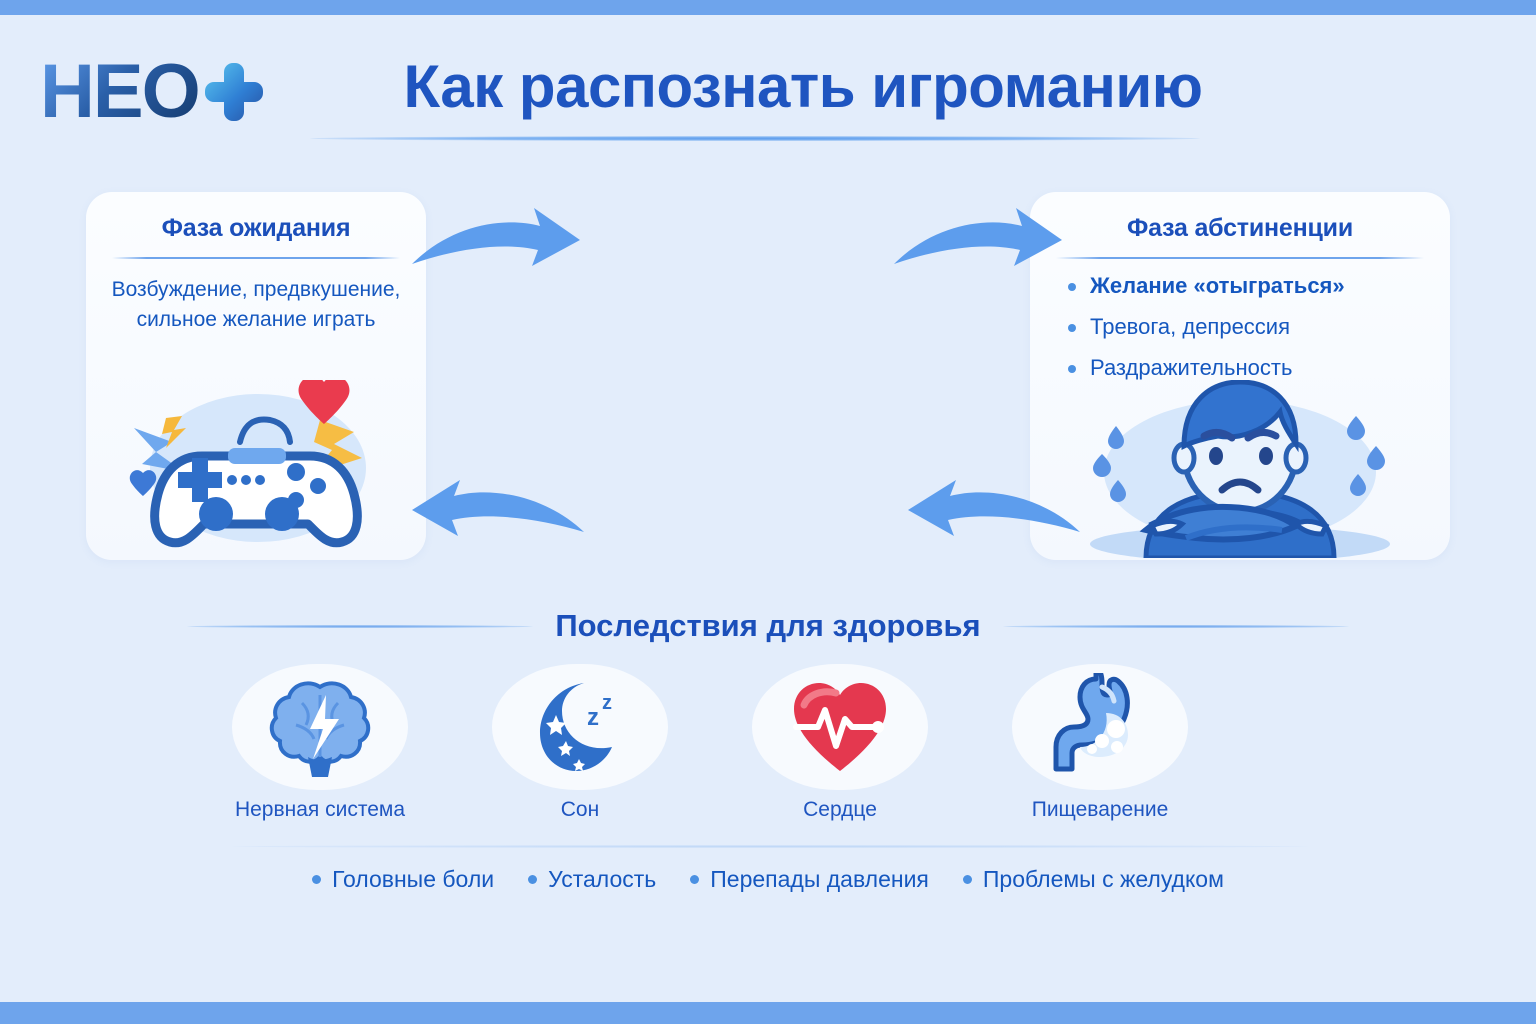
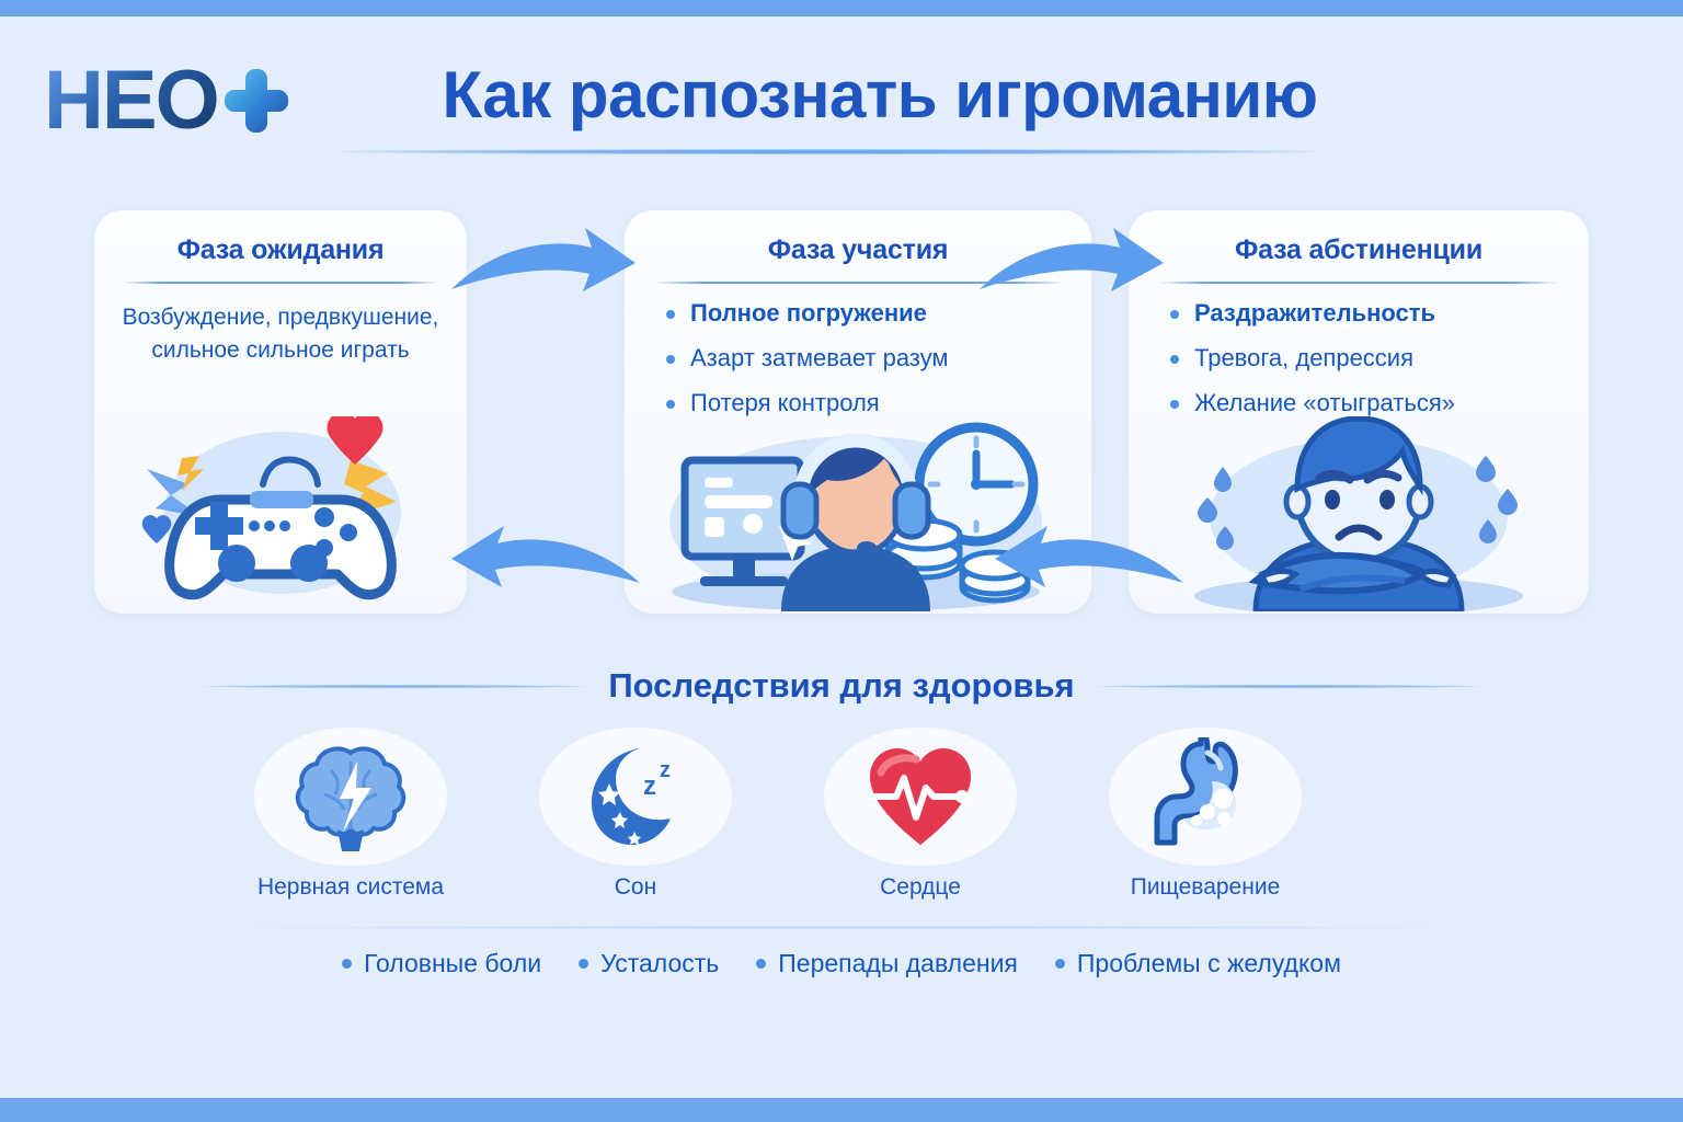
  НЕО
  Как распознать игроманию
  Фаза ожидания
- Возбуждение, предвкушение, сильное желание играть
+ Возбуждение, предвкушение, сильное сильное играть
+ Фаза участия
+ Полное погружение
+ Азарт затмевает разум
+ Потеря контроля
  Фаза абстиненции
- Желание «отыграться»
+ Раздражительность
  Тревога, депрессия
- Раздражительность
+ Желание «отыграться»
  Последствия для здоровья
  Нервная система
  z
  z
  Сон
  Сердце
  Пищеварение
  Головные боли
  Усталость
  Перепады давления
  Проблемы с желудком
